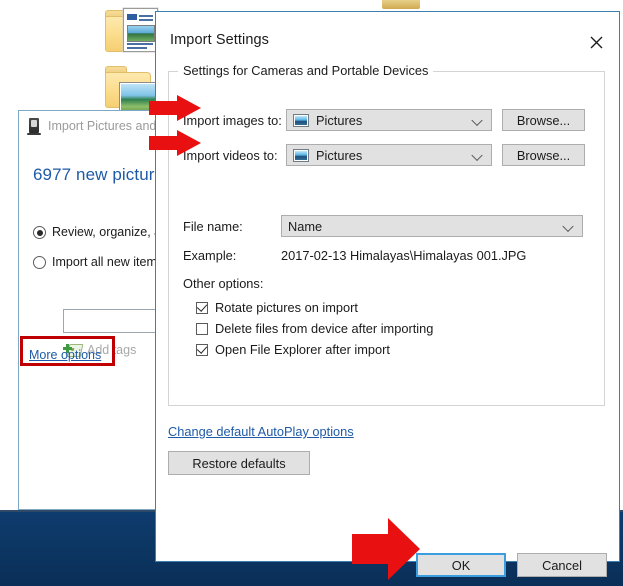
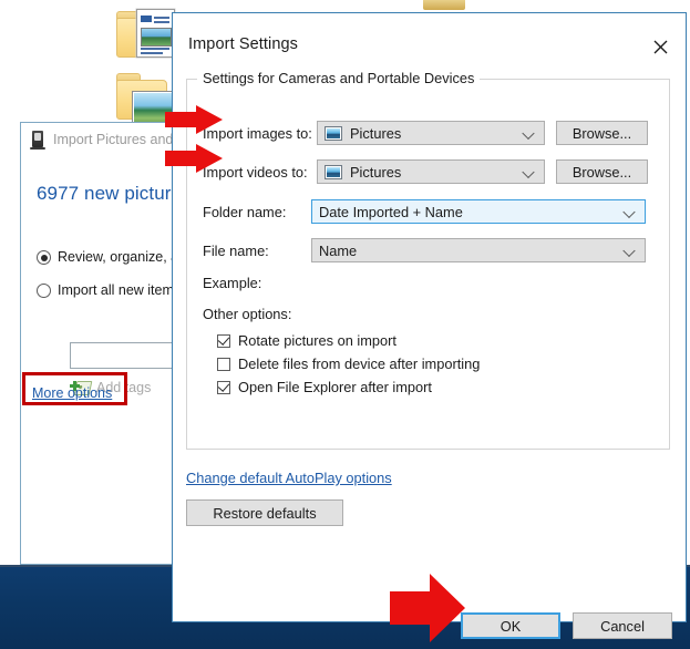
  Import Pictures and
  6977 new pictur
  Review, organize,
  Import all new item
  Add tags
  More options
  Import Settings
  Settings for Cameras and Portable Devices
  Import images to:
  Pictures
  Browse...
  Import videos to:
  Pictures
  Browse...
+ Folder name:
+ Date Imported + Name
  File name:
  Name
  Example:
- 2017-02-13 Himalayas\Himalayas 001.JPG
  Other options:
  Rotate pictures on import
  Delete files from device after importing
  Open File Explorer after import
  Change default AutoPlay options
  Restore defaults
  OK
  Cancel
